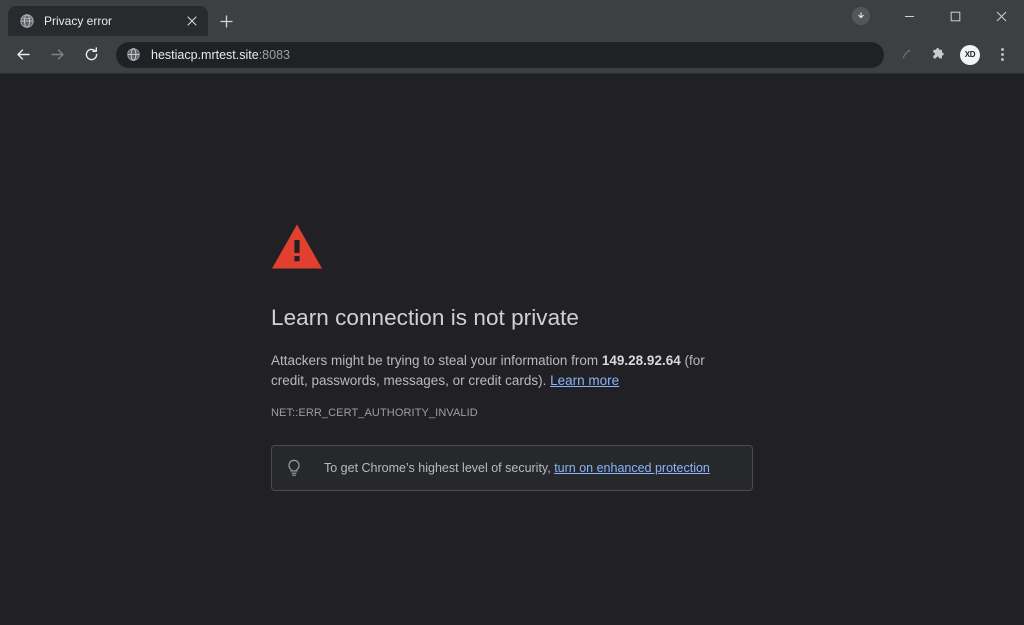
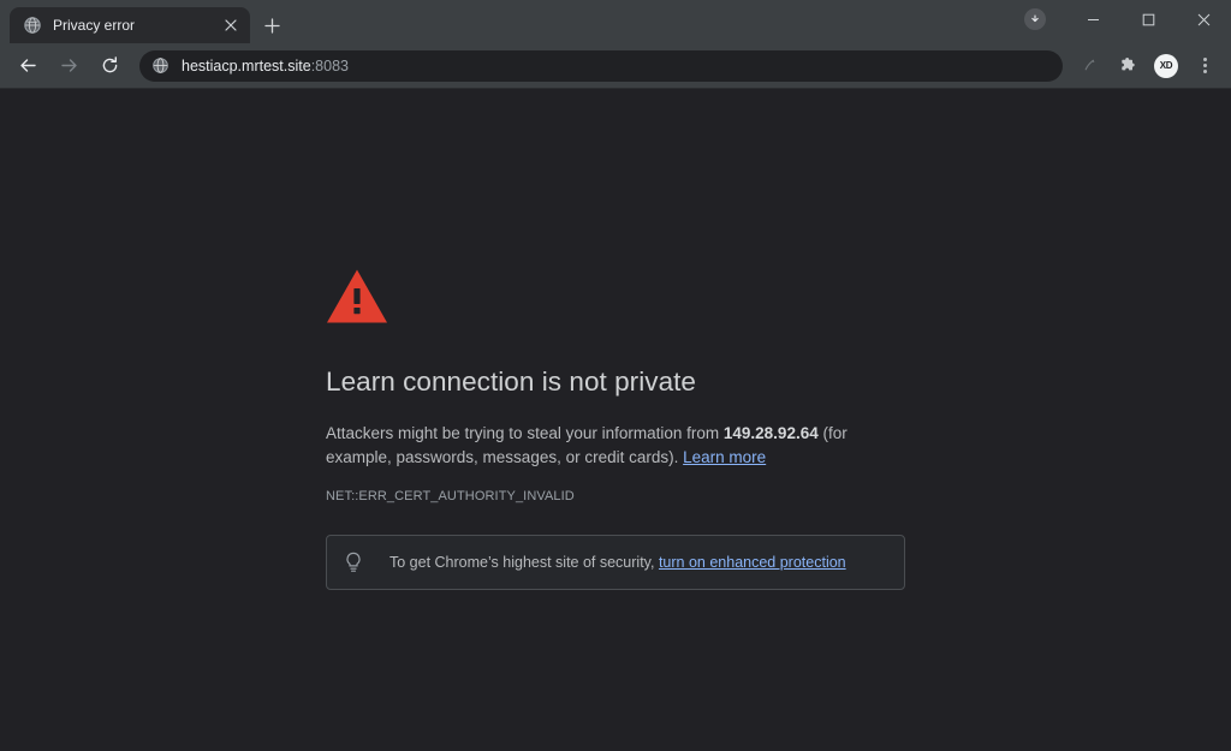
  Privacy error
  hestiacp.mrtest.site:8083
  XD
  Learn connection is not private
- Attackers might be trying to steal your information from 149.28.92.64 (for credit, passwords, messages, or credit cards). Learn more
+ Attackers might be trying to steal your information from 149.28.92.64 (for example, passwords, messages, or credit cards). Learn more
  NET::ERR_CERT_AUTHORITY_INVALID
- To get Chrome’s highest level of security, turn on enhanced protection
+ To get Chrome’s highest site of security, turn on enhanced protection
